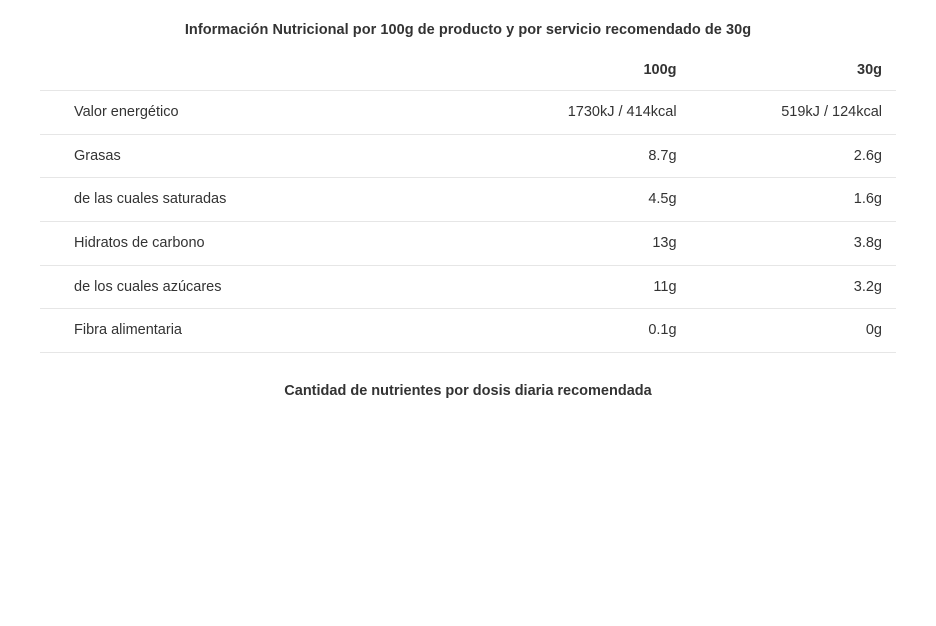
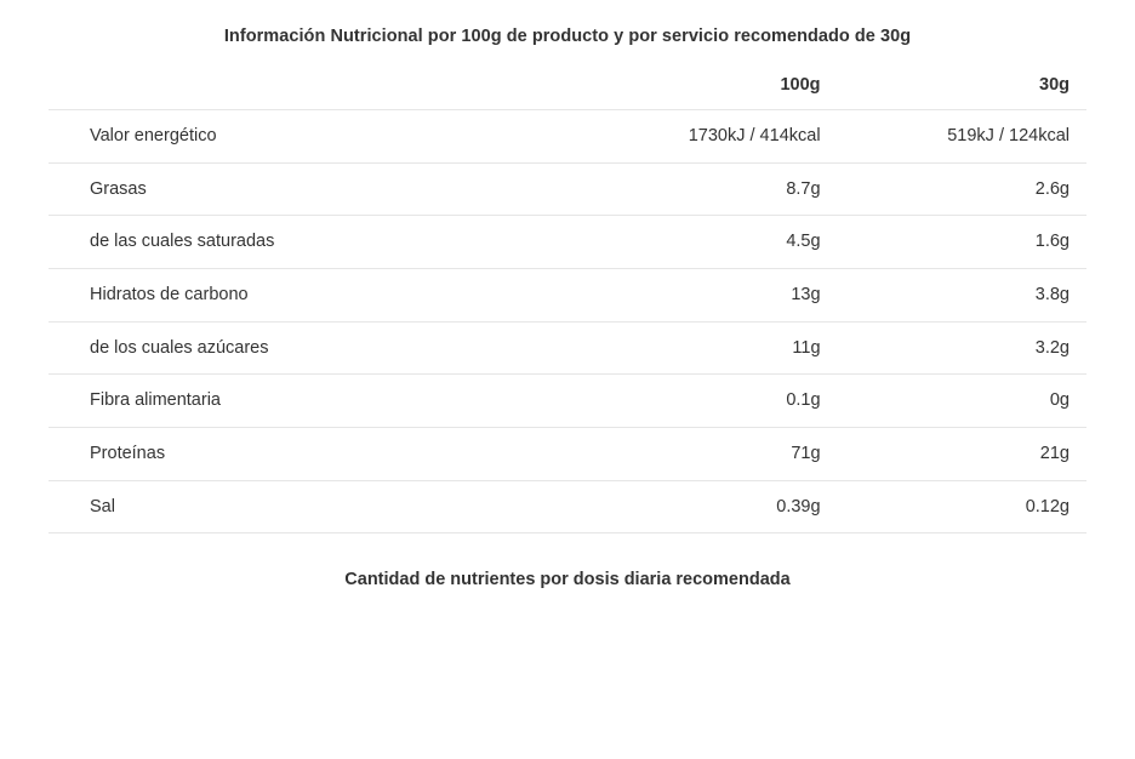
  Información Nutricional por 100g de producto y por servicio recomendado de 30g
  	100g	30g
  Valor energético	1730kJ / 414kcal	519kJ / 124kcal
  Grasas	8.7g	2.6g
  de las cuales saturadas	4.5g	1.6g
  Hidratos de carbono	13g	3.8g
  de los cuales azúcares	11g	3.2g
  Fibra alimentaria	0.1g	0g
+ Proteínas	71g	21g
+ Sal	0.39g	0.12g
  Cantidad de nutrientes por dosis diaria recomendada
